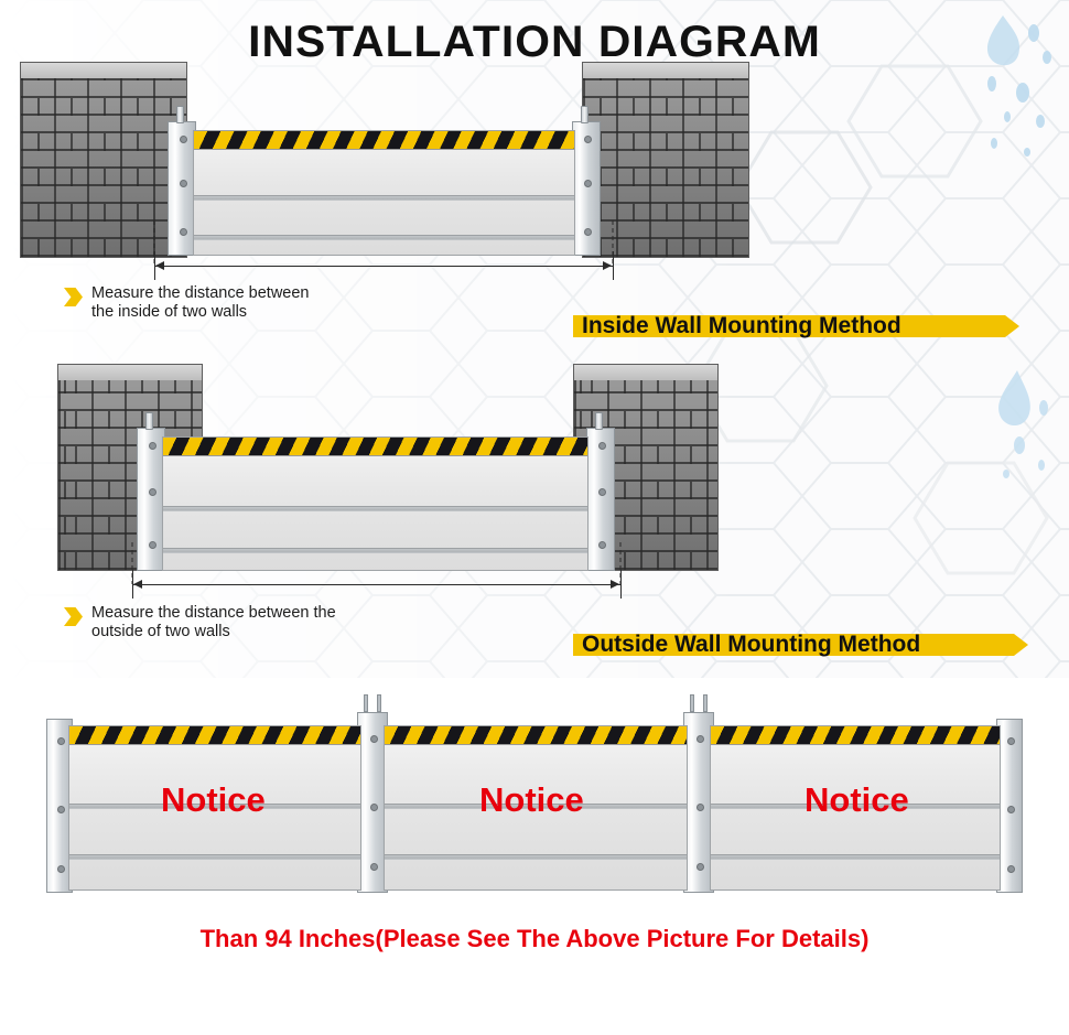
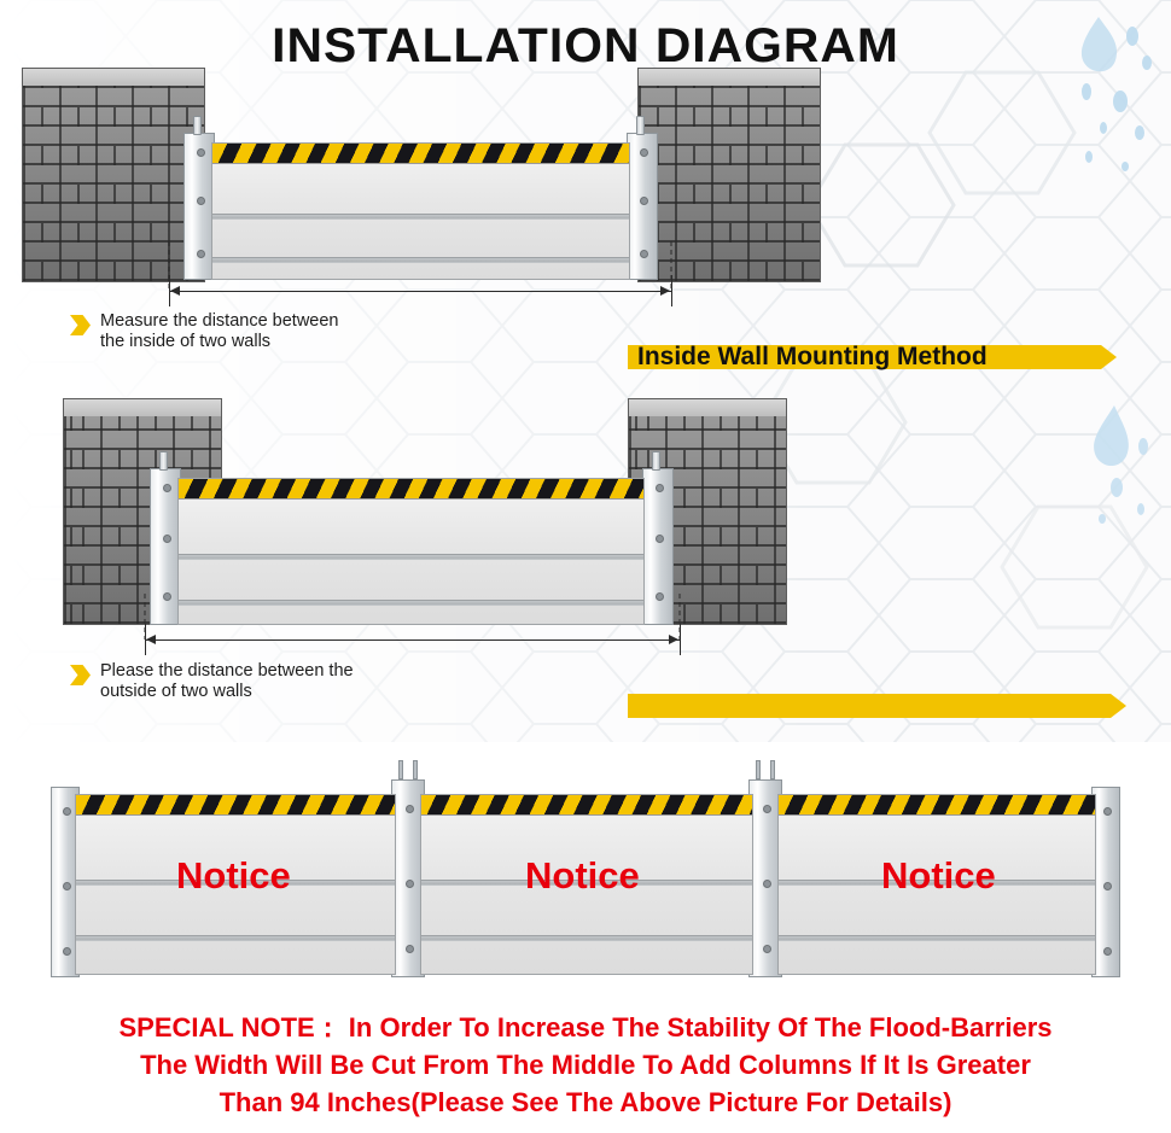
  INSTALLATION DIAGRAM
  Measure the distance between
  the inside of two walls
  Inside Wall Mounting Method
- Measure the distance between the
+ Please the distance between the
  outside of two walls
- Outside Wall Mounting Method
  Notice
  Notice
  Notice
+ SPECIAL NOTE： In Order To Increase The Stability Of The Flood-Barriers
+ The Width Will Be Cut From The Middle To Add Columns If It Is Greater
  Than 94 Inches(Please See The Above Picture For Details)
